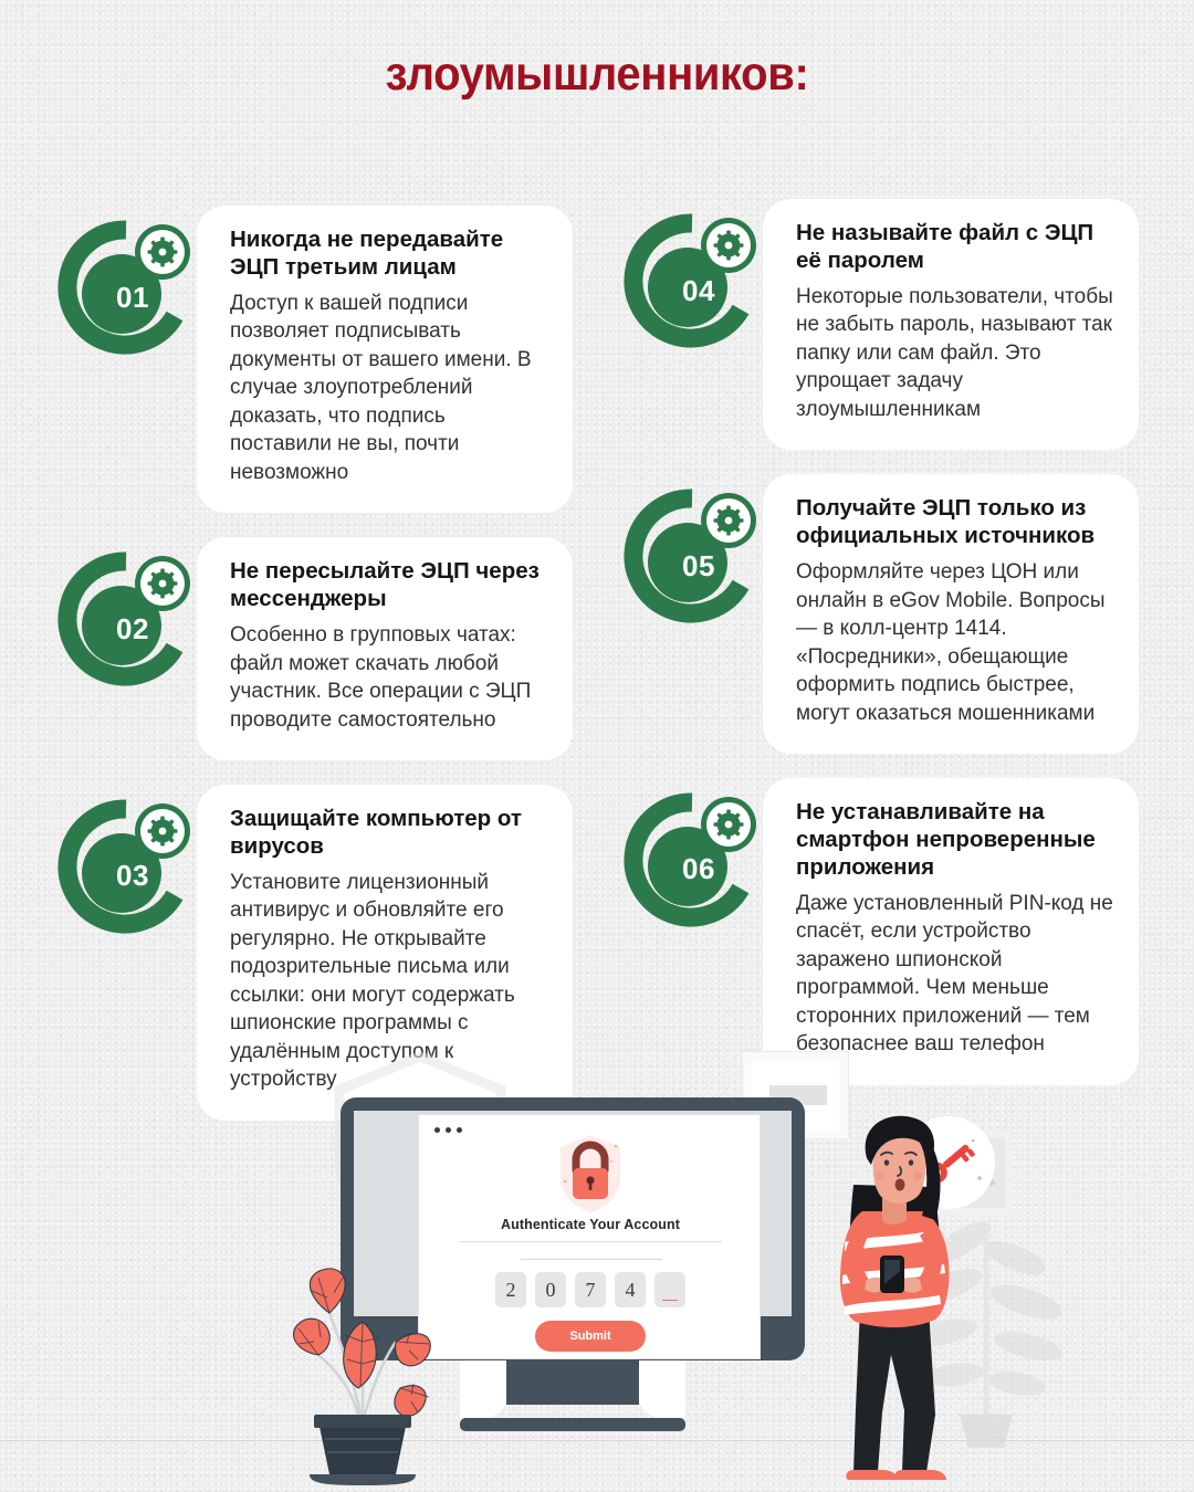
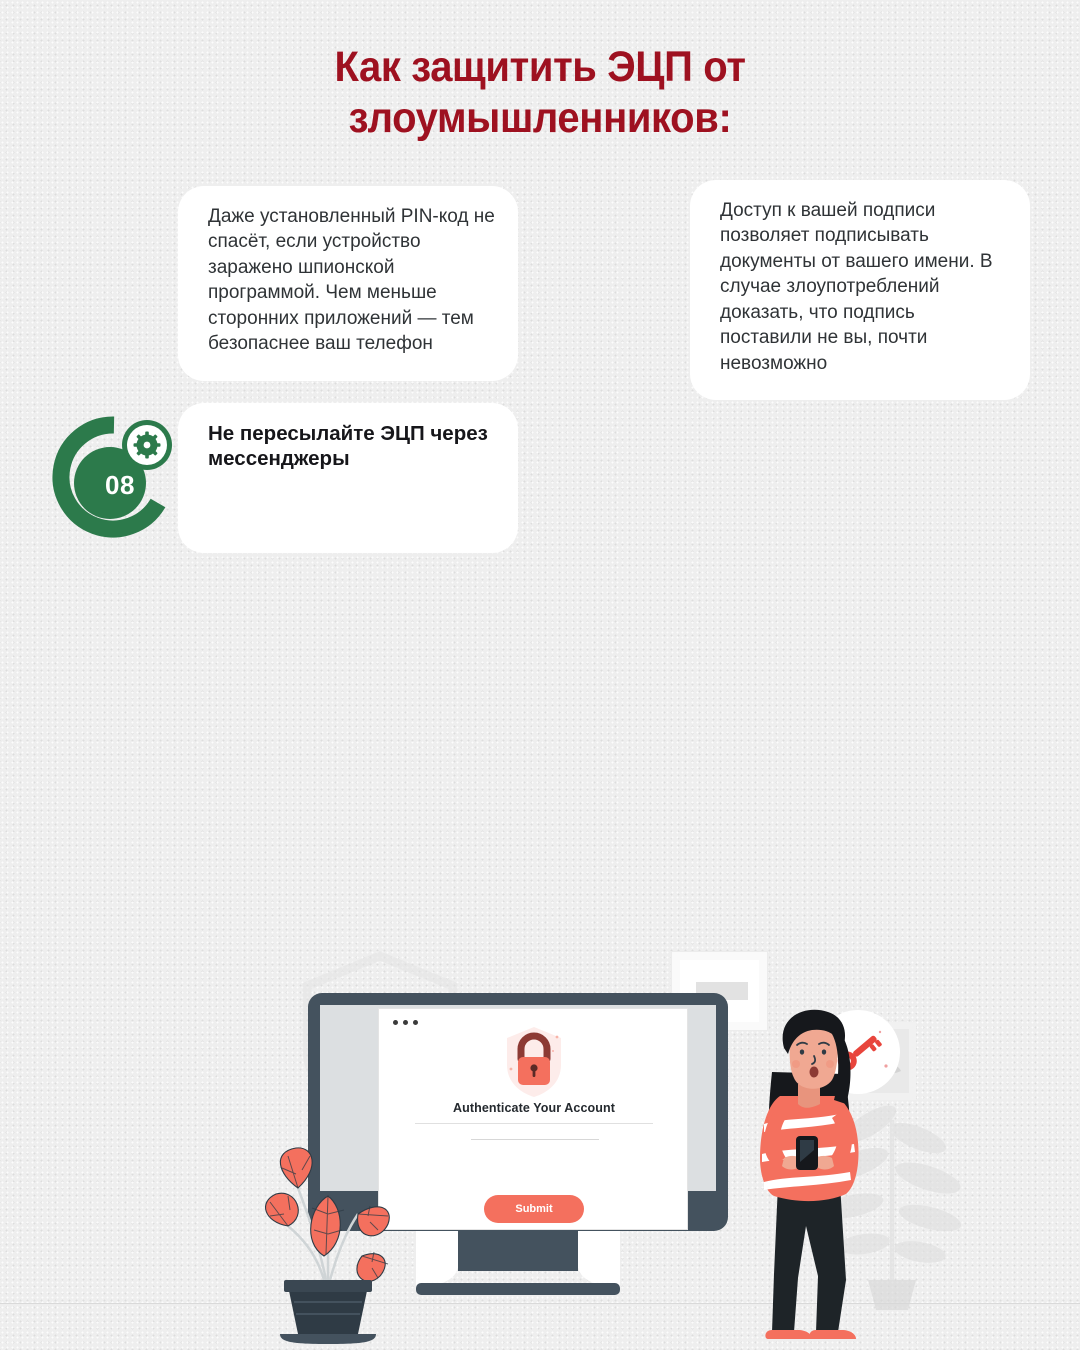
+ Как защитить ЭЦП от
  злоумышленников:
- 01
- Никогда не передавайте ЭЦП третьим лицам
- Доступ к вашей подписи позволяет подписывать документы от вашего имени. В случае злоупотреблений доказать, что подпись поставили не вы, почти невозможно
+ Даже установленный PIN-код не спасёт, если устройство заражено шпионской программой. Чем меньше сторонних приложений — тем безопаснее ваш телефон
- 02
+ 08
  Не пересылайте ЭЦП через мессенджеры
- Особенно в групповых чатах: файл может скачать любой участник. Все операции с ЭЦП проводите самостоятельно
- 03
- Защищайте компьютер от вирусов
- Установите лицензионный антивирус и обновляйте его регулярно. Не открывайте подозрительные письма или ссылки: они могут содержать шпионские программы с удалённым доступом к устройству
- 04
- Не называйте файл с ЭЦП её паролем
- Некоторые пользователи, чтобы не забыть пароль, называют так папку или сам файл. Это упрощает задачу злоумышленникам
- 05
- Получайте ЭЦП только из официальных источников
- Оформляйте через ЦОН или онлайн в eGov Mobile. Вопросы — в колл-центр 1414. «Посредники», обещающие оформить подпись быстрее, могут оказаться мошенниками
- 06
- Не устанавливайте на смартфон непроверенные приложения
- Даже установленный PIN-код не спасёт, если устройство заражено шпионской программой. Чем меньше сторонних приложений — тем безопаснее ваш телефон
+ Доступ к вашей подписи позволяет подписывать документы от вашего имени. В случае злоупотреблений доказать, что подпись поставили не вы, почти невозможно
  Authenticate Your Account
- 2
- 0
- 7
- 4
  Submit
